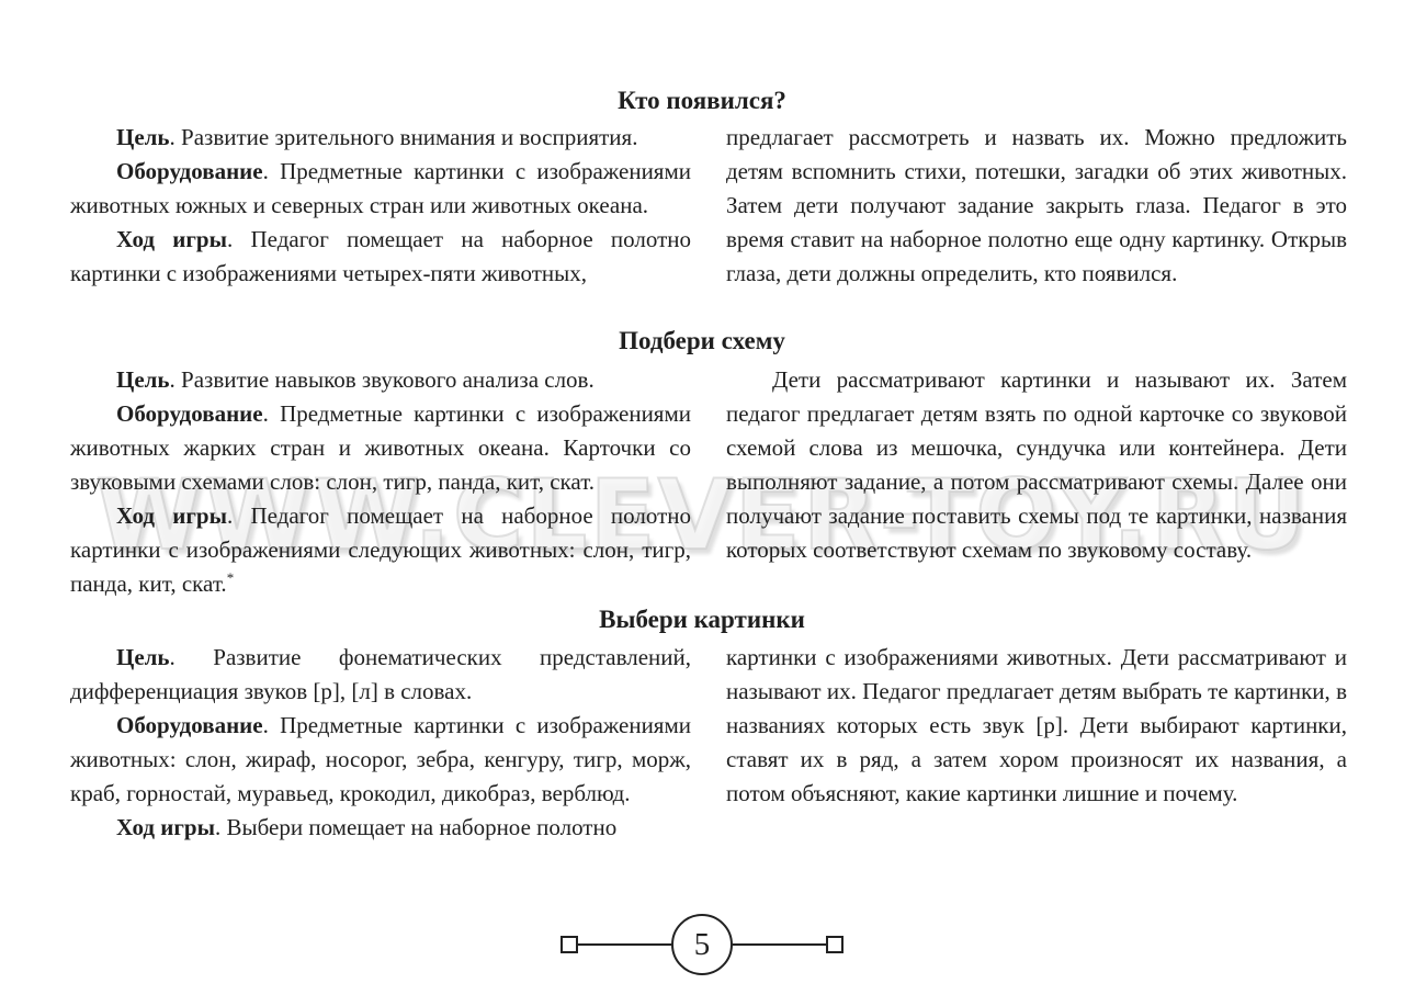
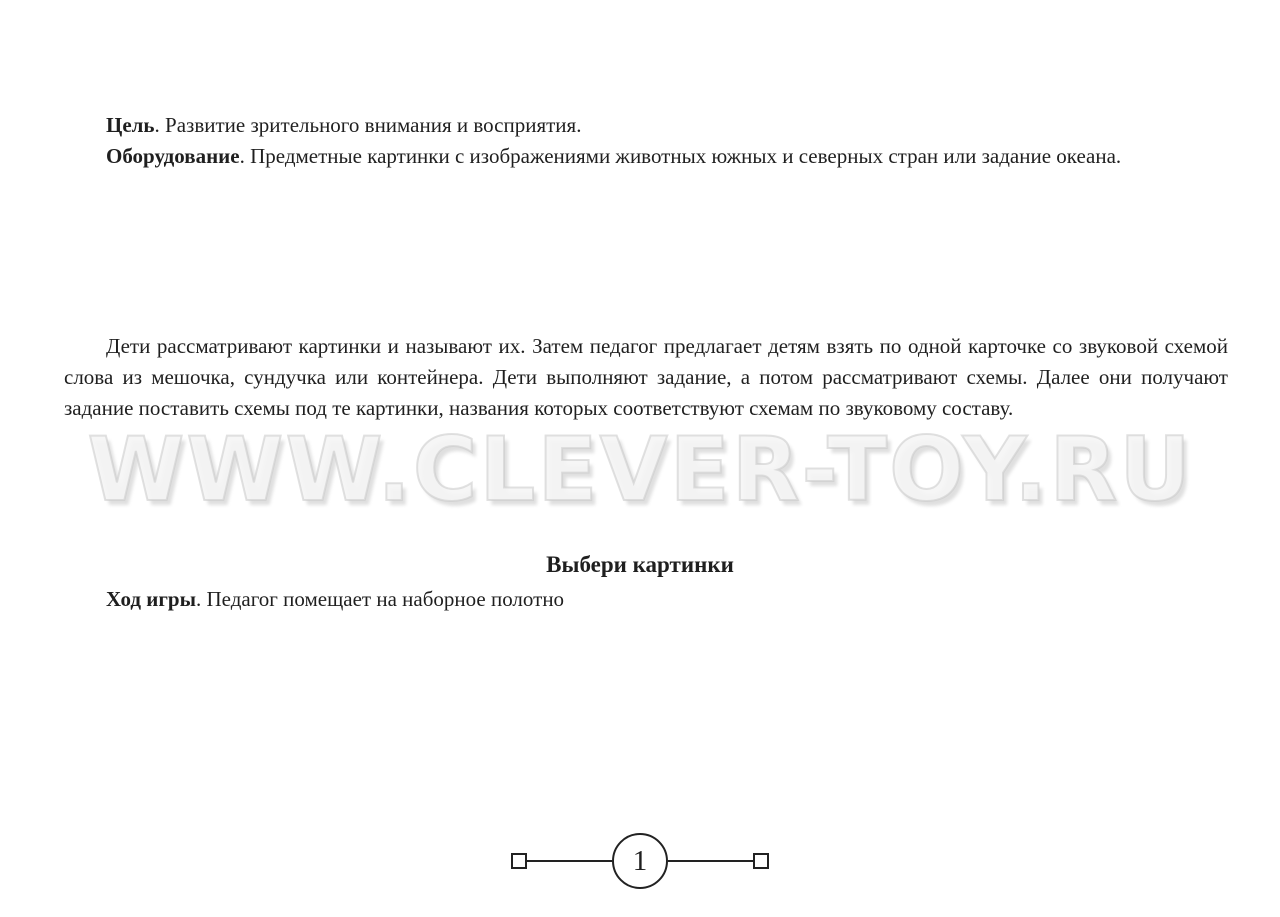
  WWW.CLEVER-TOY.RU
- Кто появился?
  Цель. Развитие зрительного внимания и восприятия.
- Оборудование. Предметные картинки с изображениями животных южных и северных стран или животных океана.
+ Оборудование. Предметные картинки с изображениями животных южных и северных стран или задание океана.
- Ход игры. Педагог помещает на наборное полотно картинки с изображениями четырех-пяти животных,
- предлагает рассмотреть и назвать их. Можно предложить детям вспомнить стихи, потешки, загадки об этих животных. Затем дети получают задание закрыть глаза. Педагог в это время ставит на наборное полотно еще одну картинку. Открыв глаза, дети должны определить, кто появился.
- Подбери схему
- Цель. Развитие навыков звукового анализа слов.
- Оборудование. Предметные картинки с изображениями животных жарких стран и животных океана. Карточки со звуковыми схемами слов: слон, тигр, панда, кит, скат.
- Ход игры. Педагог помещает на наборное полотно картинки с изображениями следующих животных: слон, тигр, панда, кит, скат.*
  Дети рассматривают картинки и называют их. Затем педагог предлагает детям взять по одной карточке со звуковой схемой слова из мешочка, сундучка или контейнера. Дети выполняют задание, а потом рассматривают схемы. Далее они получают задание поставить схемы под те картинки, названия которых соответствуют схемам по звуковому составу.
  Выбери картинки
- Цель. Развитие фонематических представлений, дифференциация звуков [р], [л] в словах.
- Оборудование. Предметные картинки с изображениями животных: слон, жираф, носорог, зебра, кенгуру, тигр, морж, краб, горностай, муравьед, крокодил, дикобраз, верблюд.
- Ход игры. Выбери помещает на наборное полотно
+ Ход игры. Педагог помещает на наборное полотно
- картинки с изображениями животных. Дети рассматривают и называют их. Педагог предлагает детям выбрать те картинки, в названиях которых есть звук [р]. Дети выбирают картинки, ставят их в ряд, а затем хором произносят их названия, а потом объясняют, какие картинки лишние и почему.
- 5
+ 1
